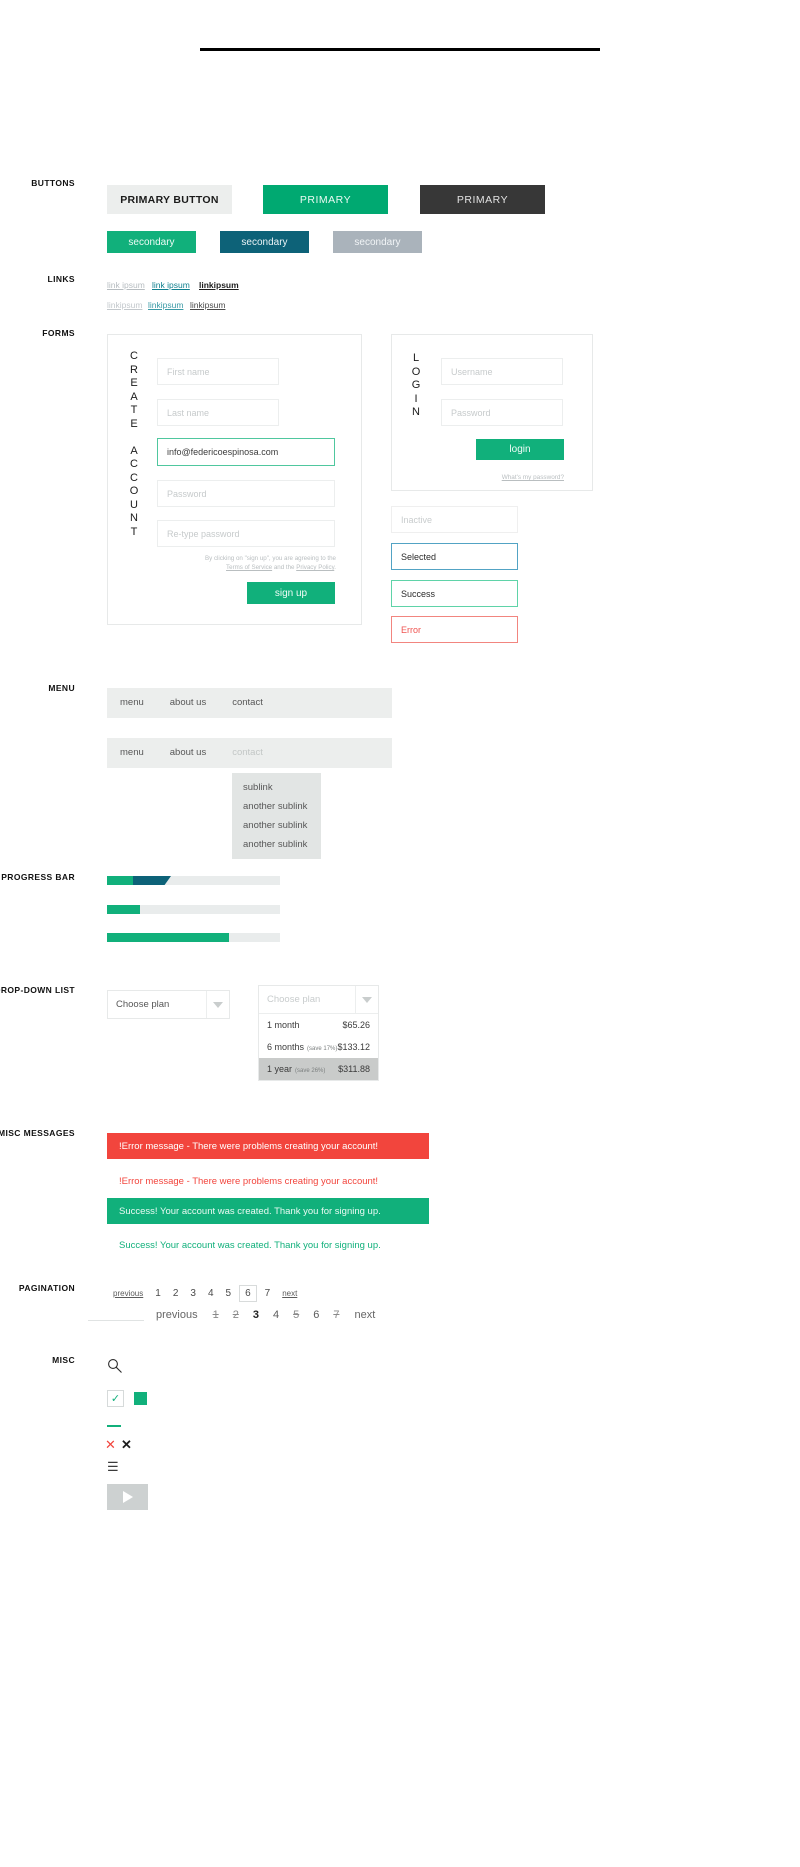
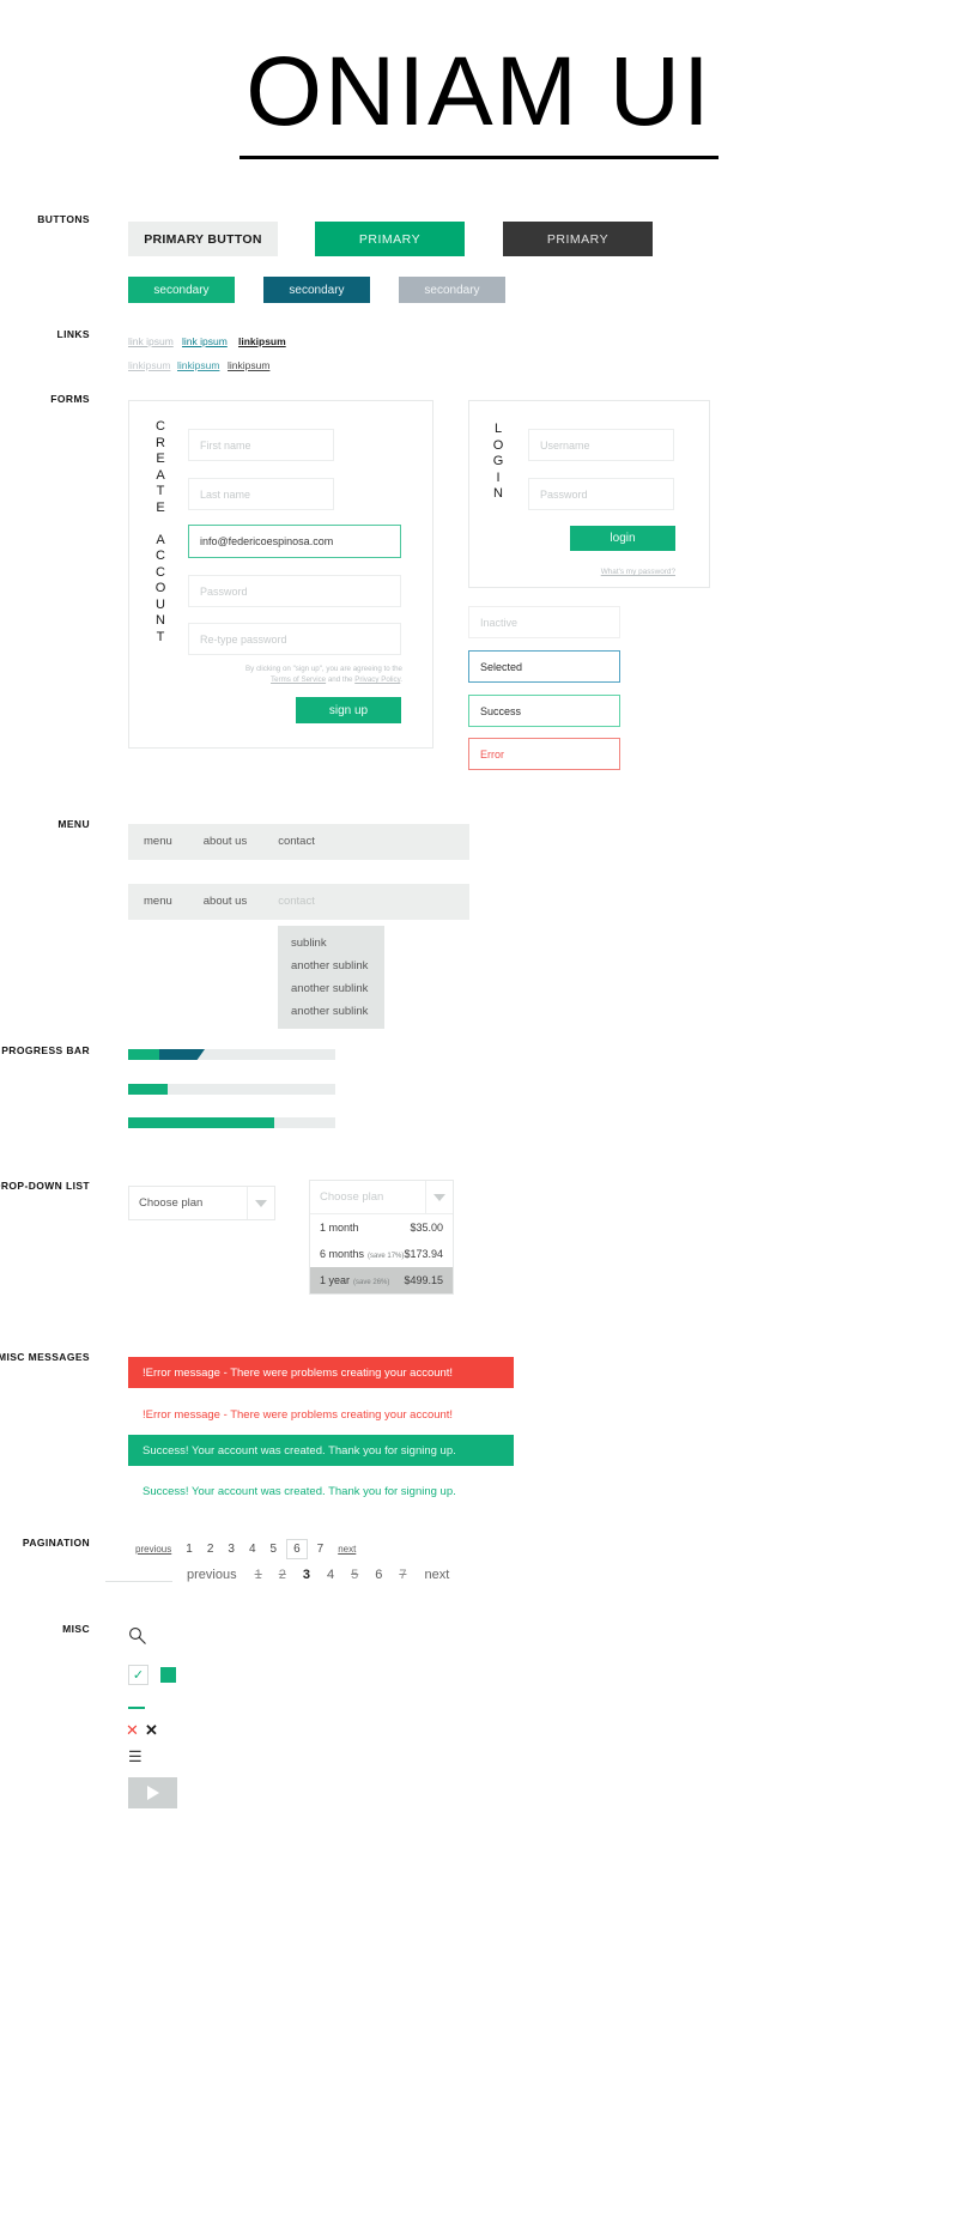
+ ONIAM UI
  BUTTONS
  PRIMARY BUTTON
  PRIMARY
  PRIMARY
  secondary
  secondary
  secondary
  LINKS
  link ipsum
  link ipsum
  linkipsum
  linkipsum
  linkipsum
  linkipsum
  FORMS
  C
  R
  E
  A
  T
  E
  A
  C
  C
  O
  U
  N
  T
  First name
  Last name
  info@federicoespinosa.com
  Password
  Re-type password
  sign up
  L
  O
  G
  I
  N
  Username
  Password
  login
  Inactive
  Selected
  Success
  Error
  MENU
  menu
  about us
  contact
  menu
  about us
  contact
  sublink
  another sublink
  another sublink
  another sublink
  PROGRESS BAR
  ROP-DOWN LIST
  Choose plan
  Choose plan
  1 month
- $65.26
+ $35.00
- $133.12
+ $173.94
- $311.88
+ $499.15
  MISC MESSAGES
  !Error message - There were problems creating your account!
  !Error message - There were problems creating your account!
  Success! Your account was created. Thank you for signing up.
  Success! Your account was created. Thank you for signing up.
  PAGINATION
  previous
  1
  2
  3
  4
  5
  6
  7
  next
  previous
  1
  2
  3
  4
  5
  6
  7
  next
  MISC
  ✓
  ✕
  ✕
  ☰
